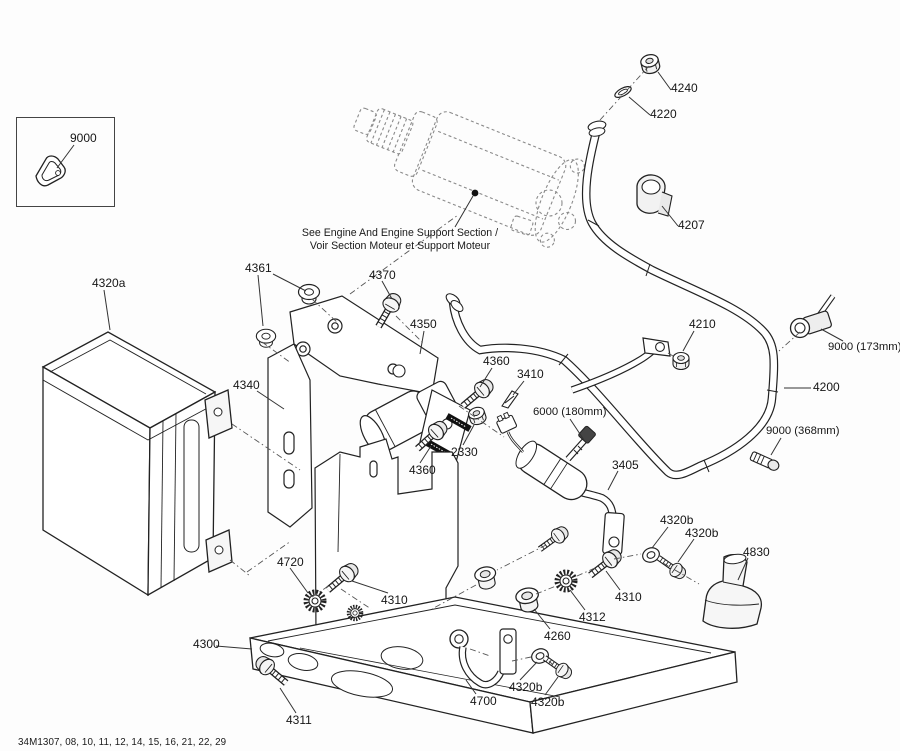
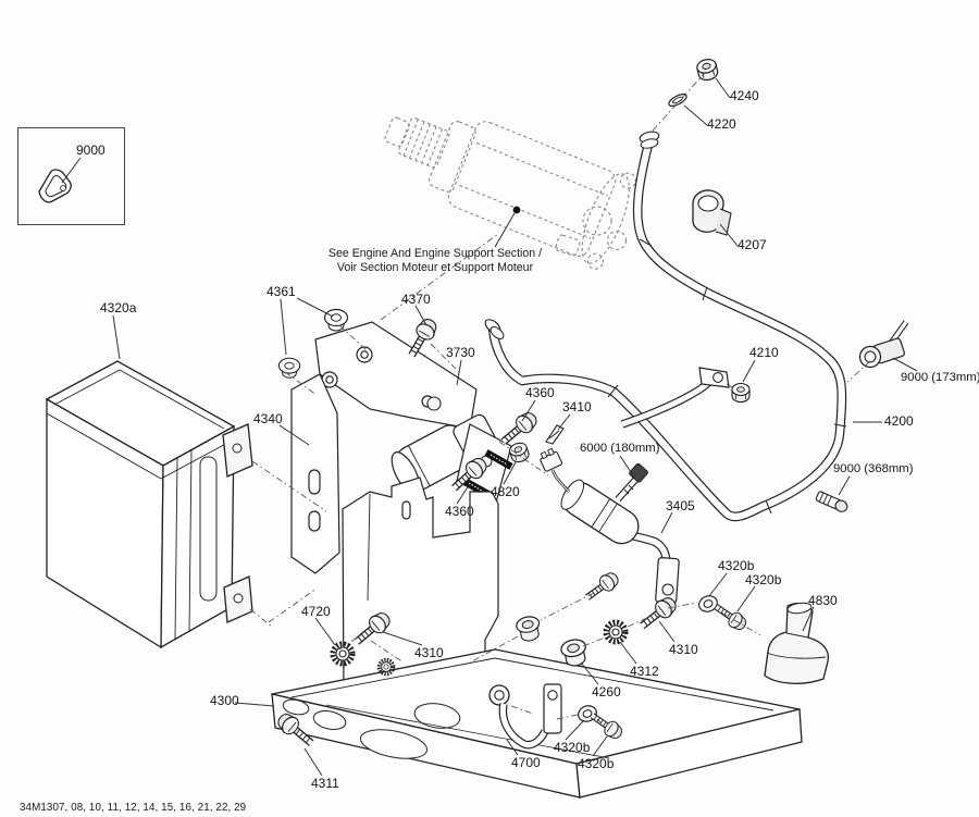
  9000
  4320a
  4361
  4370
- 4350
+ 3730
  4340
  4240
  4220
  4207
  4210
  9000 (173mm
  4200
  9000 (368mm)
  4360
  3410
  6000 (180mm)
- 2330
+ 4820
  4360
  3405
  4830
  4320b
  4320b
  4310
  4312
  4260
  4320b
  4320b
  4700
  4300
  4311
  4310
  4720
  See Engine And Engine Support Section /
  Voir Section Moteur et Support Moteur
  34M1307, 08, 10, 11, 12, 14, 15, 16, 21, 22, 29
